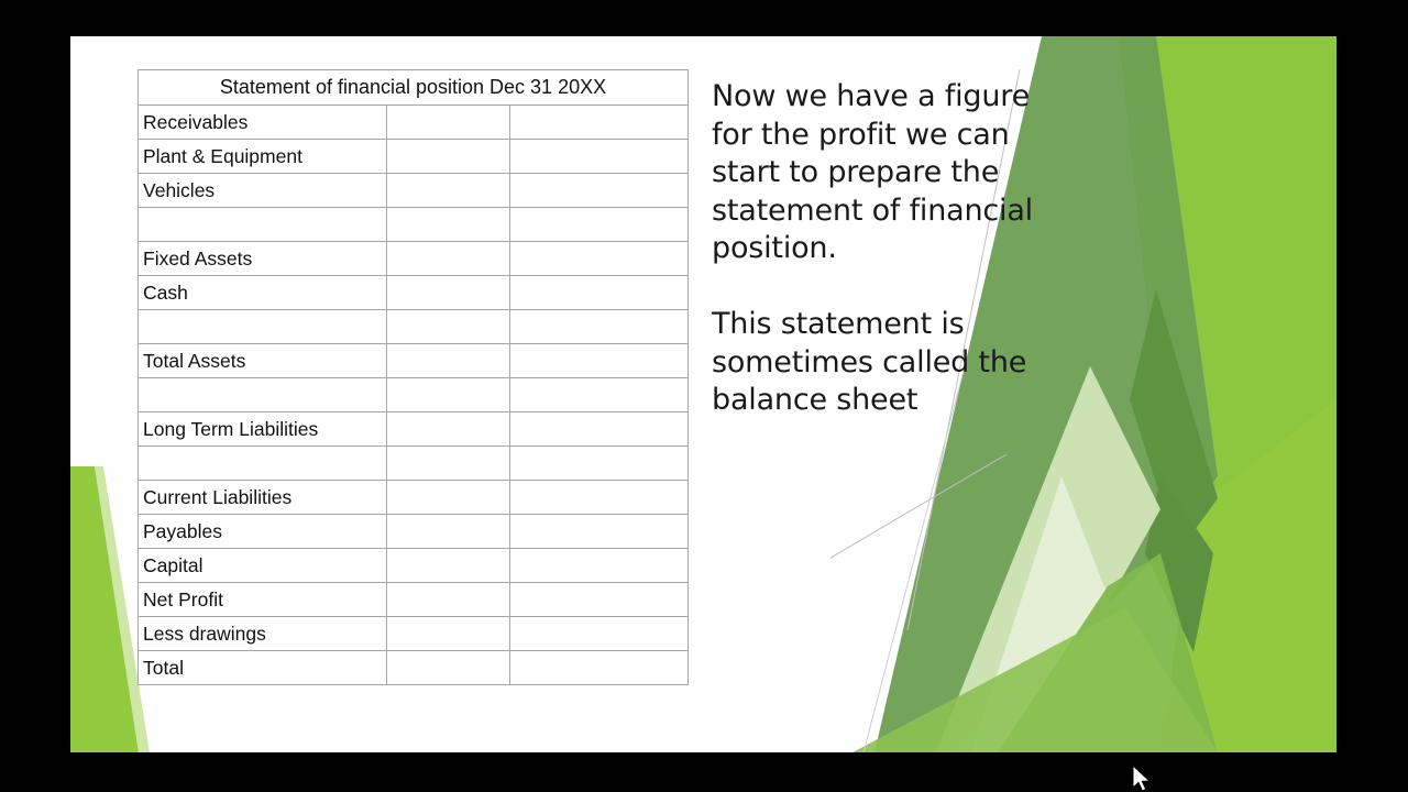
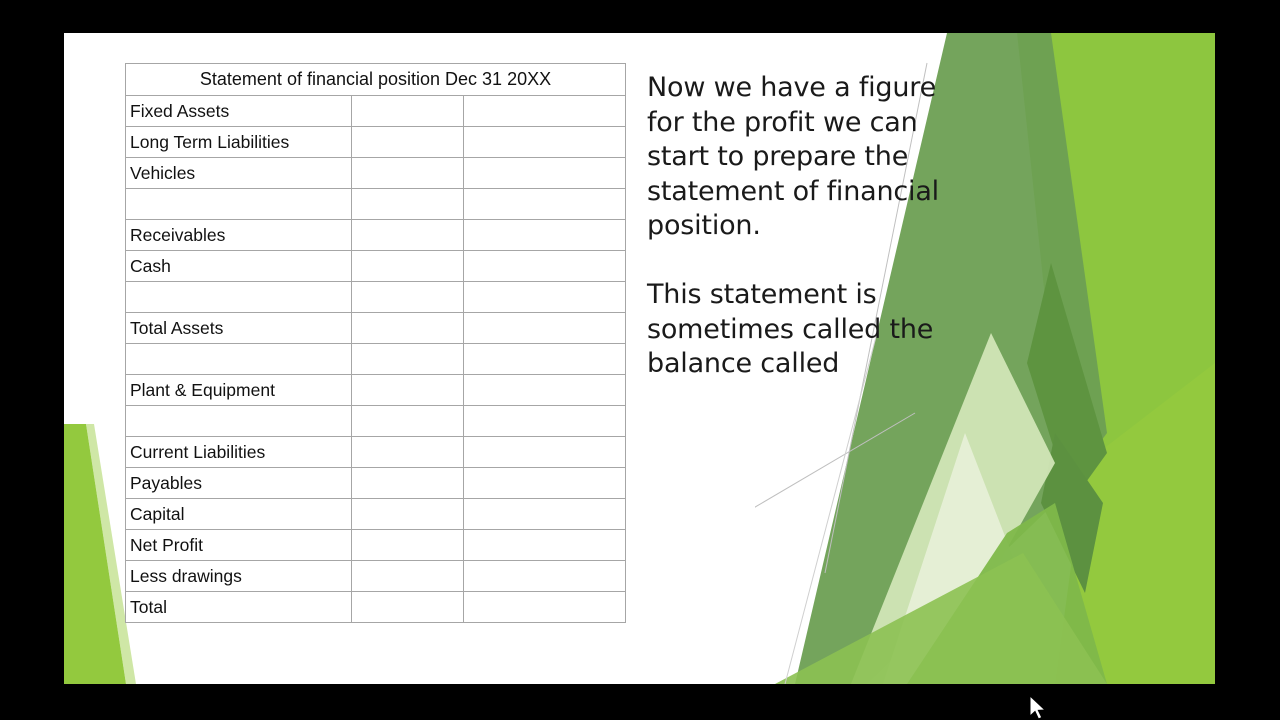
  Statement of financial position Dec 31 20XX
- Receivables
+ Fixed Assets
- Plant & Equipment
+ Long Term Liabilities
  Vehicles
- Fixed Assets
+ Receivables
  Cash
  Total Assets
- Long Term Liabilities
+ Plant & Equipment
  Current Liabilities
  Payables
  Capital
  Net Profit
  Less drawings
  Total
  Now we have a figure for the profit we can start to prepare the statement of financial position.
- This statement is sometimes called the balance sheet
+ This statement is sometimes called the balance called
